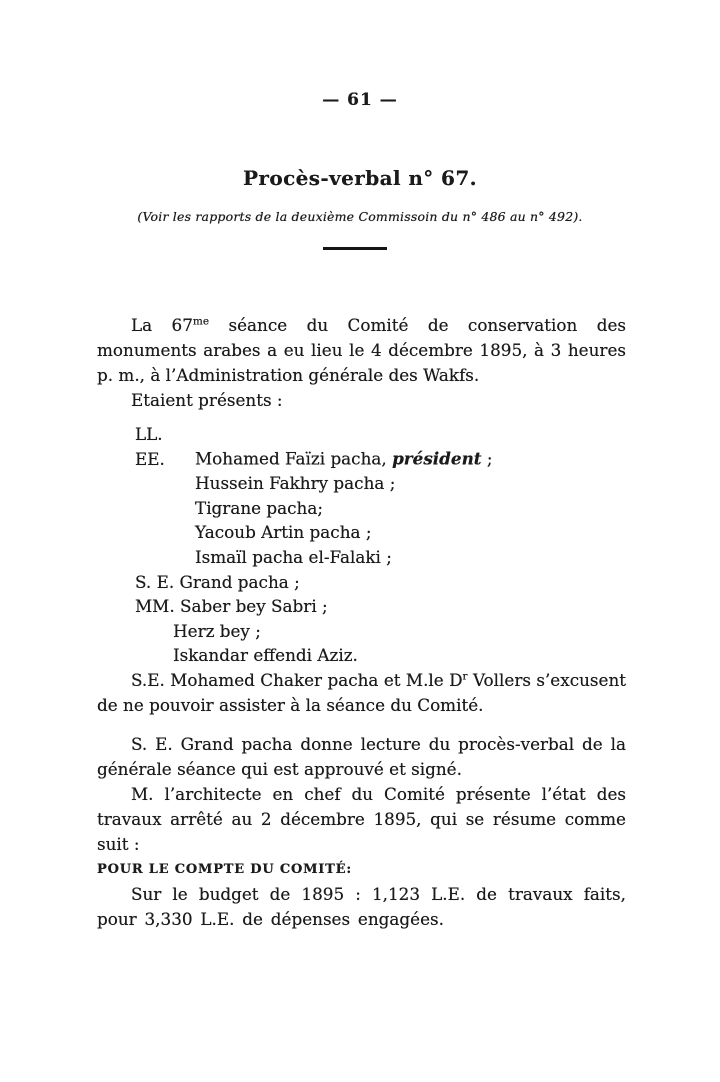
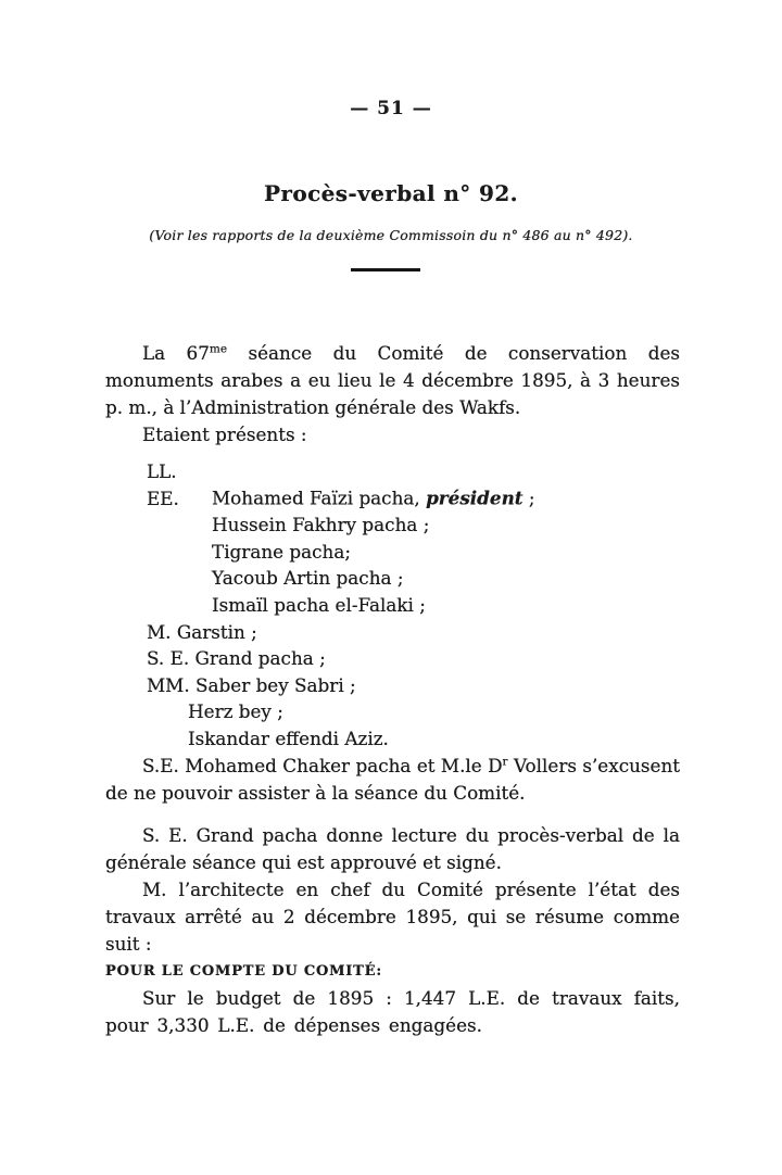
- — 61 —
+ — 51 —
- Procès-verbal n° 67.
+ Procès-verbal n° 92.
  (Voir les rapports de la deuxième Commissoin du n° 486 au n° 492).
  La 67me séance du Comité de conservation des monuments arabes a eu lieu le 4 décembre 1895, à 3 heures p. m., à l’Administration générale des Wakfs.
  Etaient présents :
  LL. EE. Mohamed Faïzi pacha, président ;
  Hussein Fakhry pacha ;
  Tigrane pacha;
  Yacoub Artin pacha ;
  Ismaïl pacha el-Falaki ;
+ M. Garstin ;
  S. E. Grand pacha ;
  MM. Saber bey Sabri ;
  Herz bey ;
  Iskandar effendi Aziz.
  S.E. Mohamed Chaker pacha et M.le Dr Vollers s’excusent de ne pouvoir assister à la séance du Comité.
  S. E. Grand pacha donne lecture du procès-verbal de la générale séance qui est approuvé et signé.
  M. l’architecte en chef du Comité présente l’état des travaux arrêté au 2 décembre 1895, qui se résume comme suit :
  POUR LE COMPTE DU COMITÉ:
- Sur le budget de 1895 : 1,123 L.E. de travaux faits, pour 3,330 L.E. de dépenses engagées.
+ Sur le budget de 1895 : 1,447 L.E. de travaux faits, pour 3,330 L.E. de dépenses engagées.
